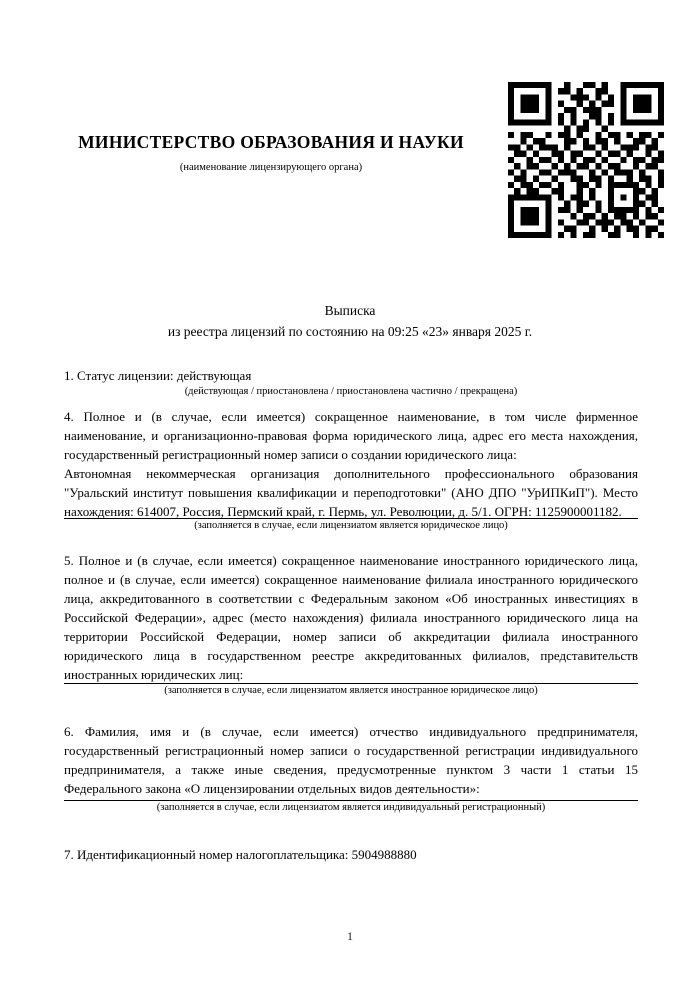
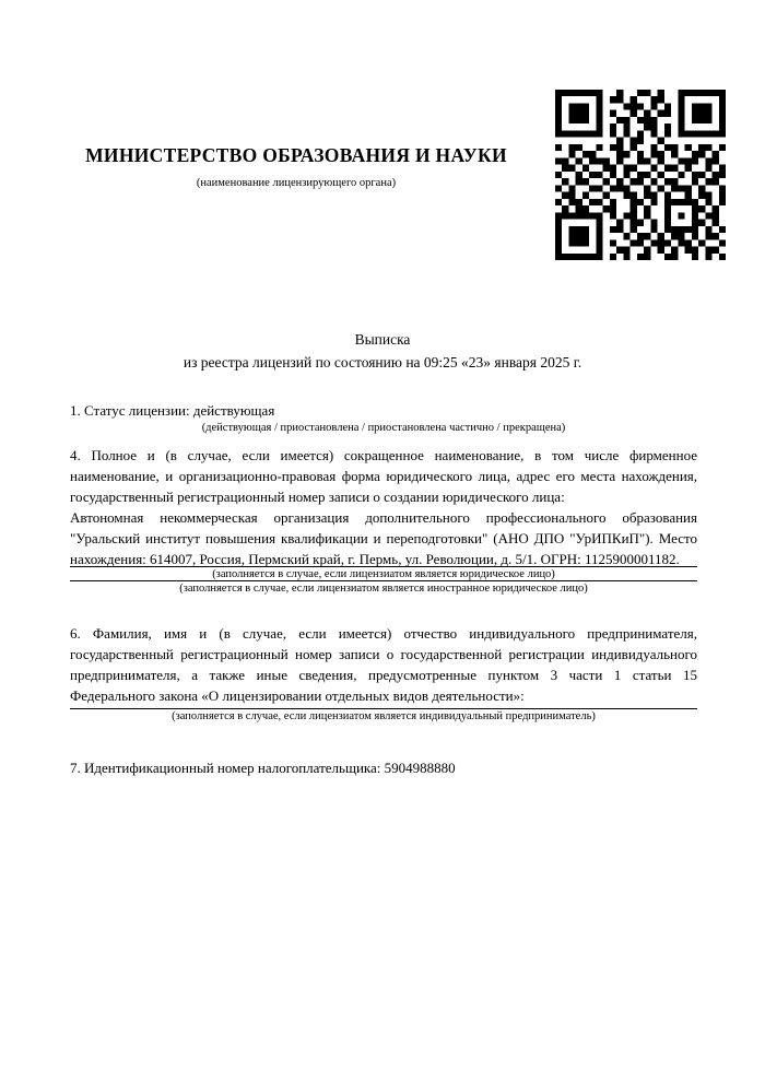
  МИНИСТЕРСТВО ОБРАЗОВАНИЯ И НАУКИ
  (наименование лицензирующего органа)
  Выписка
  из реестра лицензий по состоянию на 09:25 «23» января 2025 г.
  1. Статус лицензии: действующая
  (действующая / приостановлена / приостановлена частично / прекращена)
  4. Полное и (в случае, если имеется) сокращенное наименование, в том числе фирменное наименование, и организационно-правовая форма юридического лица, адрес его места нахождения, государственный регистрационный номер записи о создании юридического лица:
  Автономная некоммерческая организация дополнительного профессионального образования "Уральский институт повышения квалификации и переподготовки" (АНО ДПО "УрИПКиП"). Место нахождения: 614007, Россия, Пермский край, г. Пермь, ул. Революции, д. 5/1. ОГРН: 1125900001182.
  (заполняется в случае, если лицензиатом является юридическое лицо)
- 5. Полное и (в случае, если имеется) сокращенное наименование иностранного юридического лица, полное и (в случае, если имеется) сокращенное наименование филиала иностранного юридического лица, аккредитованного в соответствии с Федеральным законом «Об иностранных инвестициях в Российской Федерации», адрес (место нахождения) филиала иностранного юридического лица на территории Российской Федерации, номер записи об аккредитации филиала иностранного юридического лица в государственном реестре аккредитованных филиалов, представительств иностранных юридических лиц:
  (заполняется в случае, если лицензиатом является иностранное юридическое лицо)
  6. Фамилия, имя и (в случае, если имеется) отчество индивидуального предпринимателя, государственный регистрационный номер записи о государственной регистрации индивидуального предпринимателя, а также иные сведения, предусмотренные пунктом 3 части 1 статьи 15 Федерального закона «О лицензировании отдельных видов деятельности»:
- (заполняется в случае, если лицензиатом является индивидуальный регистрационный)
+ (заполняется в случае, если лицензиатом является индивидуальный предприниматель)
  7. Идентификационный номер налогоплательщика: 5904988880
- 1
